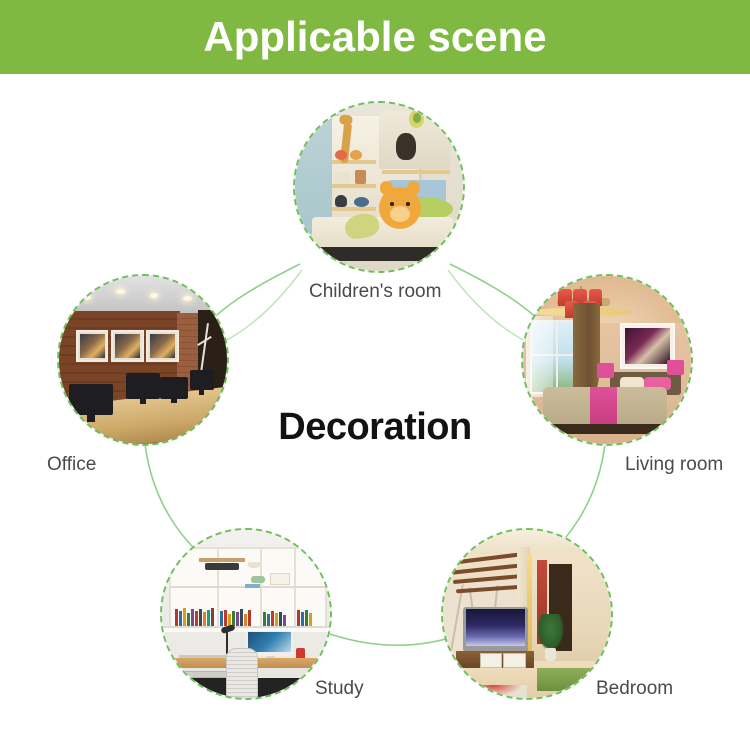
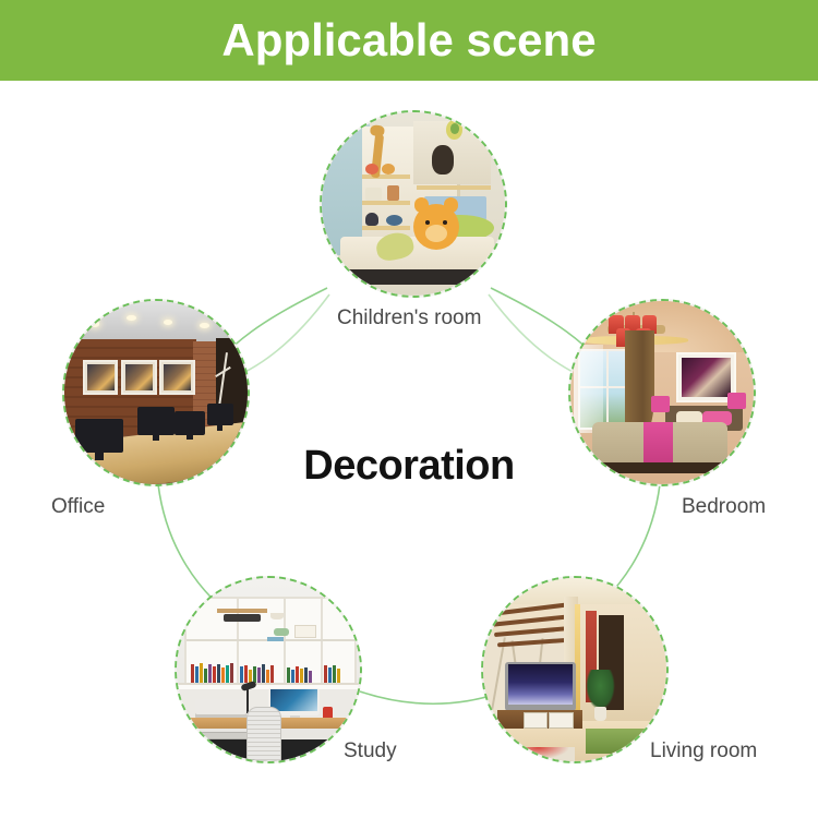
  Applicable scene
  Decoration
  Children's room
- Living room
+ Bedroom
  Office
  Study
- Bedroom
+ Living room
